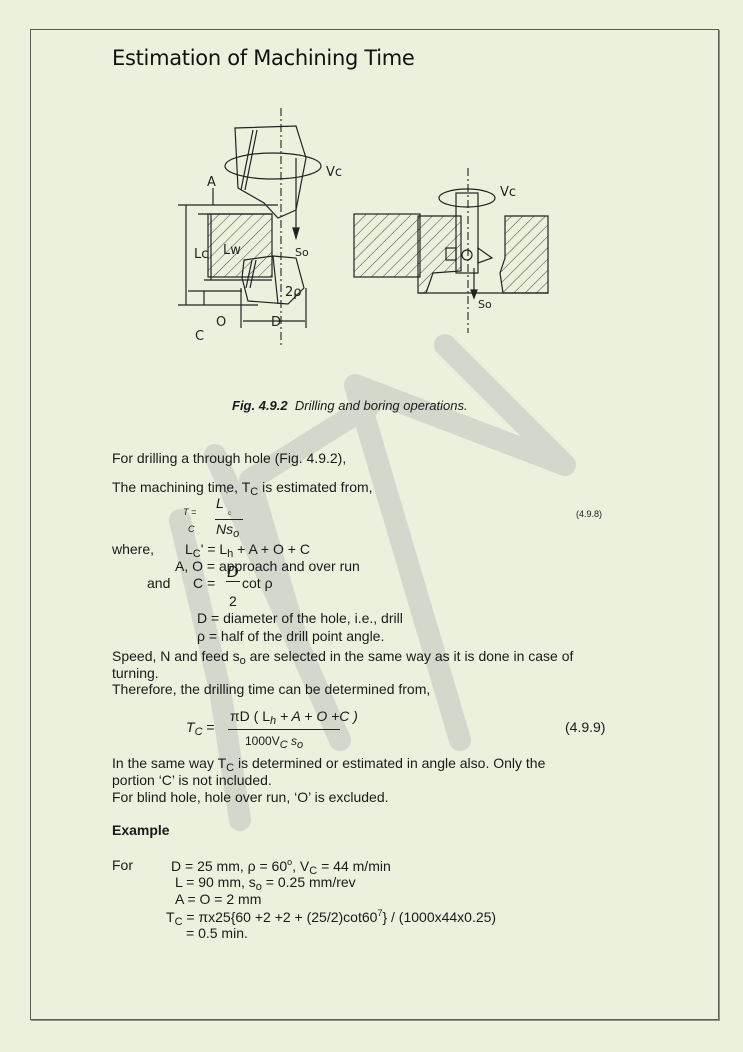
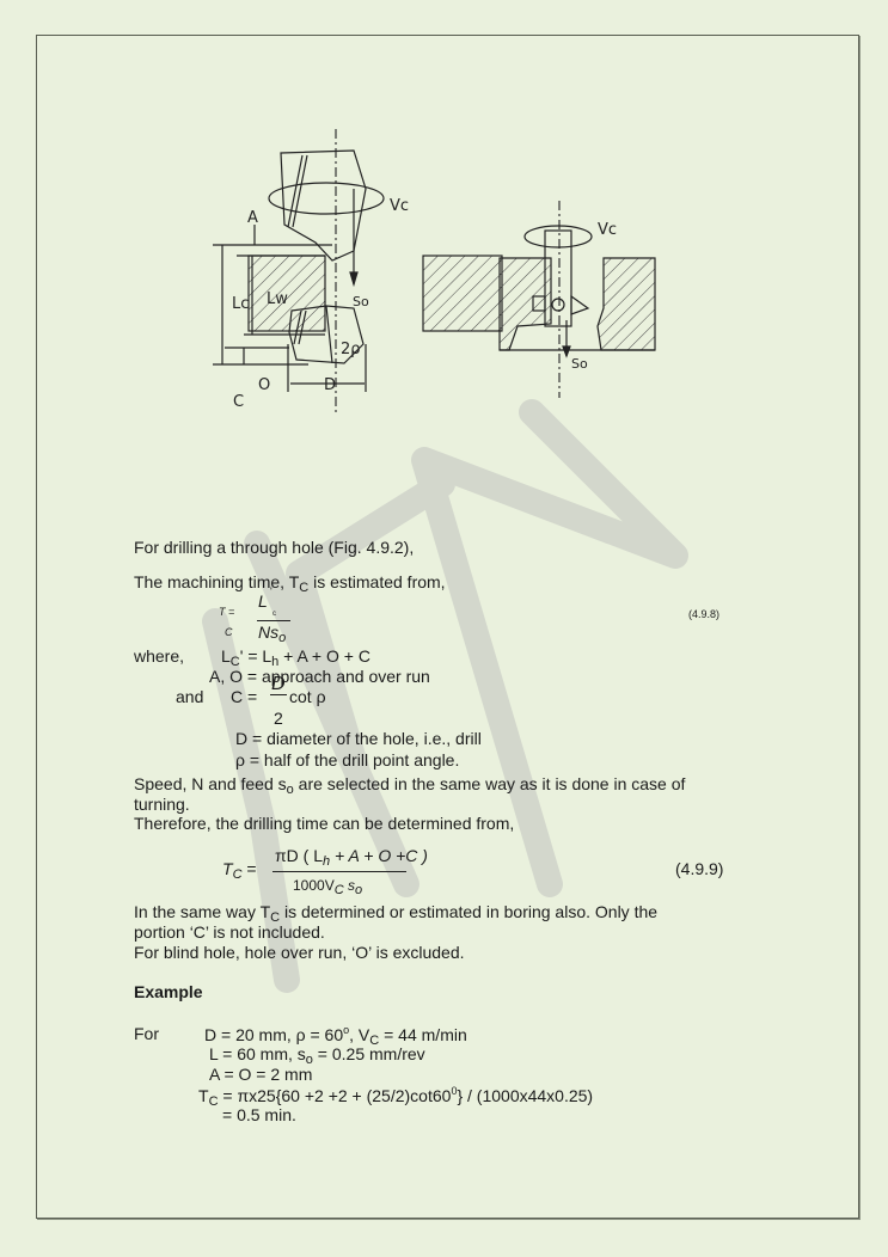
- Estimation of Machining Time
  Vc
  A
  Lc
  Lw
  So
  2ρ
  O
  C
  D
  Vc
  So
- Fig. 4.9.2 Drilling and boring operations.
  For drilling a through hole (Fig. 4.9.2),
  The machining time, TC is estimated from,
  T =
  C
  L
  '
  Nso
  (4.9.8)
  where,
  LC' = Lh + A + O + C
  A, O = approach and over run
  and
  C =
  D
  cot ρ
  2
  D = diameter of the hole, i.e., drill
  ρ = half of the drill point angle.
  Speed, N and feed so are selected in the same way as it is done in case of
  turning.
  Therefore, the drilling time can be determined from,
  TC =
  πD ( Lh + A + O +C )
  1000VC so
  (4.9.9)
- In the same way TC is determined or estimated in angle also. Only the
+ In the same way TC is determined or estimated in boring also. Only the
  portion ‘C’ is not included.
  For blind hole, hole over run, ‘O’ is excluded.
  Example
  For
- D = 25 mm, ρ = 60o, VC = 44 m/min
+ D = 20 mm, ρ = 60o, VC = 44 m/min
- L = 90 mm, so = 0.25 mm/rev
+ L = 60 mm, so = 0.25 mm/rev
  A = O = 2 mm
- TC = πx25{60 +2 +2 + (25/2)cot607} / (1000x44x0.25)
+ TC = πx25{60 +2 +2 + (25/2)cot600} / (1000x44x0.25)
  = 0.5 min.
